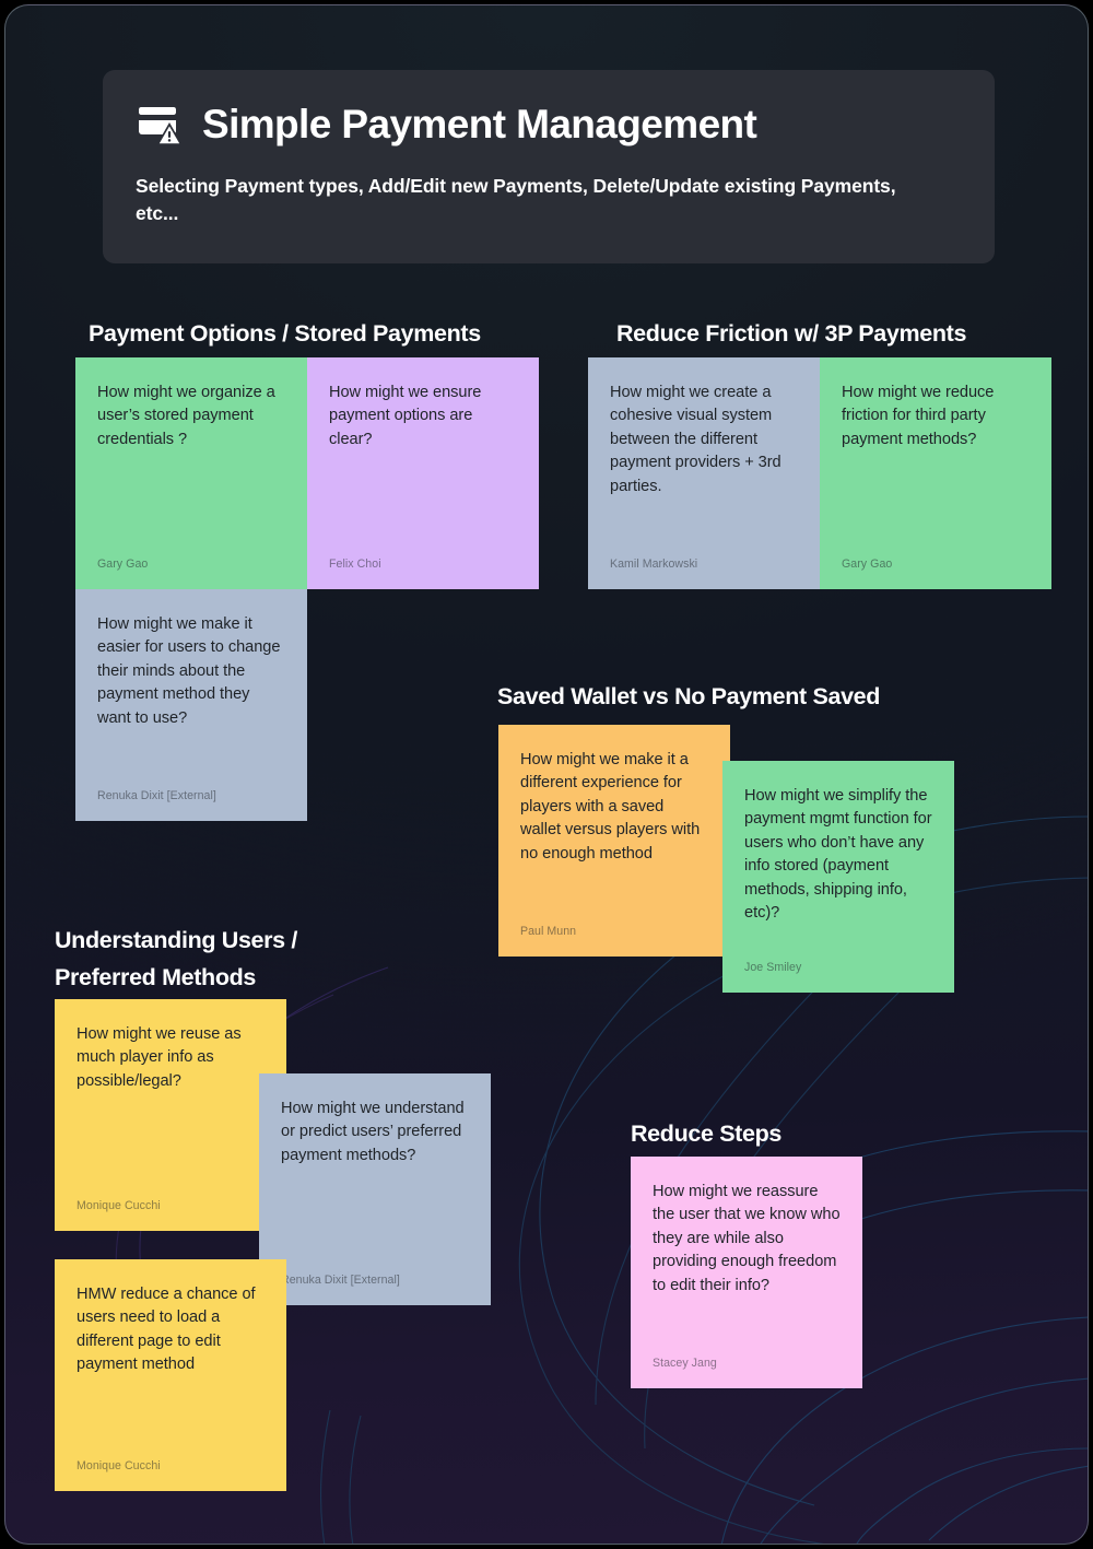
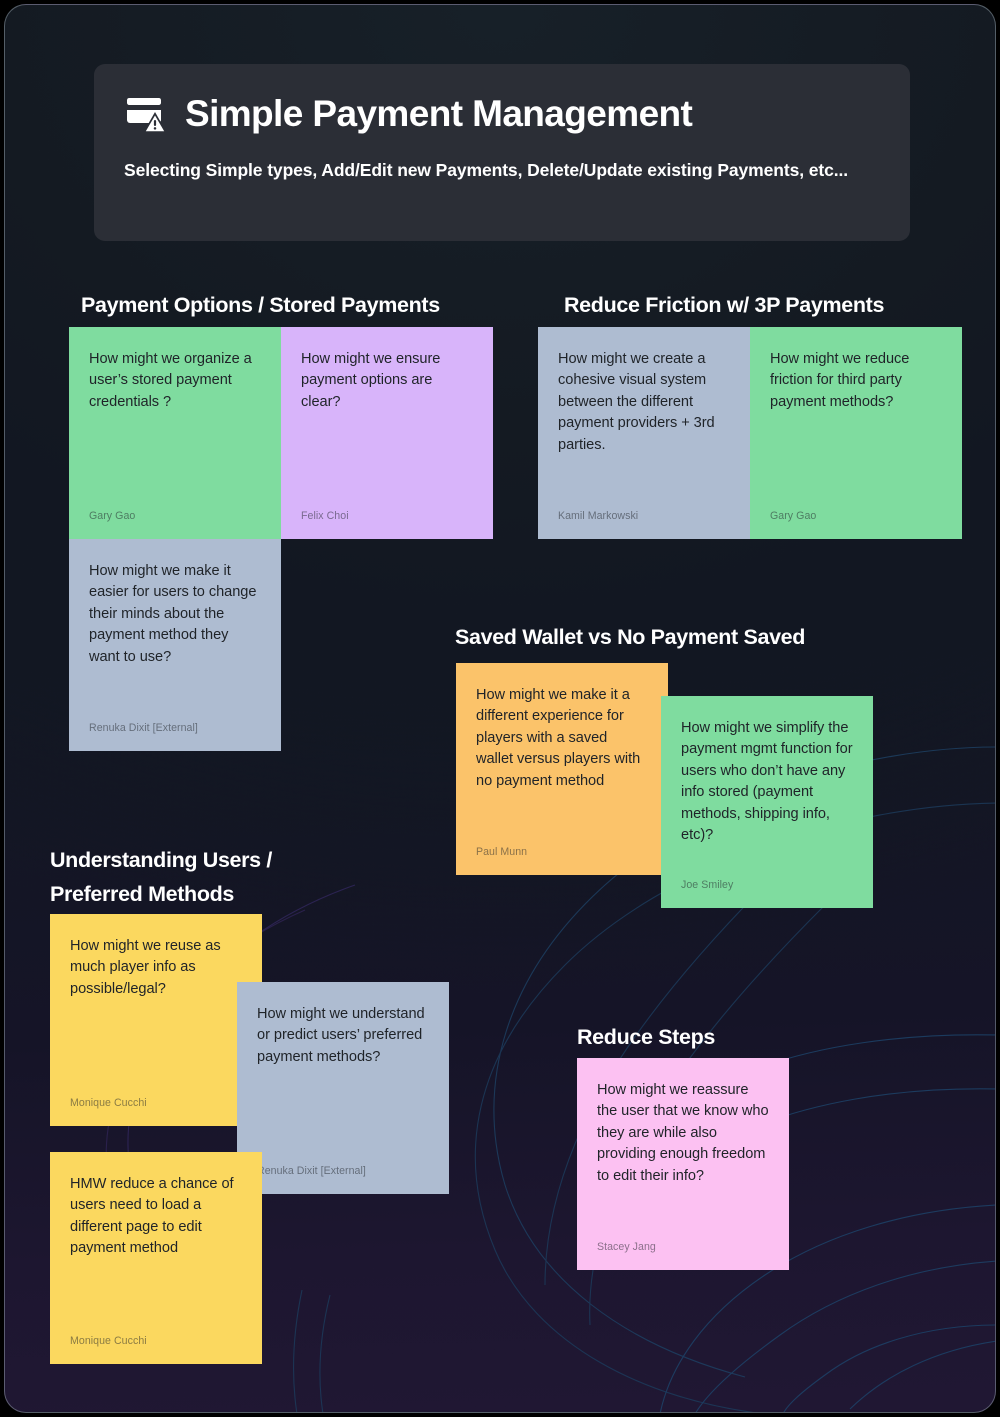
  Simple Payment Management
- Selecting Payment types, Add/Edit new Payments, Delete/Update existing Payments, etc...
+ Selecting Simple types, Add/Edit new Payments, Delete/Update existing Payments, etc...
  Payment Options / Stored Payments
  How might we organize a user’s stored payment credentials ?
  Gary Gao
  How might we ensure payment options are clear?
  Felix Choi
  How might we make it easier for users to change their minds about the payment method they want to use?
  Renuka Dixit [External]
  Reduce Friction w/ 3P Payments
  How might we create a cohesive visual system between the different payment providers + 3rd parties.
  Kamil Markowski
  How might we reduce friction for third party payment methods?
  Gary Gao
  Saved Wallet vs No Payment Saved
- How might we make it a different experience for players with a saved wallet versus players with no enough method
+ How might we make it a different experience for players with a saved wallet versus players with no payment method
  Paul Munn
  How might we simplify the payment mgmt function for users who don’t have any info stored (payment methods, shipping info, etc)?
  Joe Smiley
  Understanding Users /
  Preferred Methods
  How might we reuse as much player info as possible/legal?
  Monique Cucchi
  How might we understand or predict users’ preferred payment methods?
  enuka Dixit [External]
  HMW reduce a chance of users need to load a different page to edit payment method
  Monique Cucchi
  Reduce Steps
  How might we reassure the user that we know who they are while also providing enough freedom to edit their info?
  Stacey Jang
